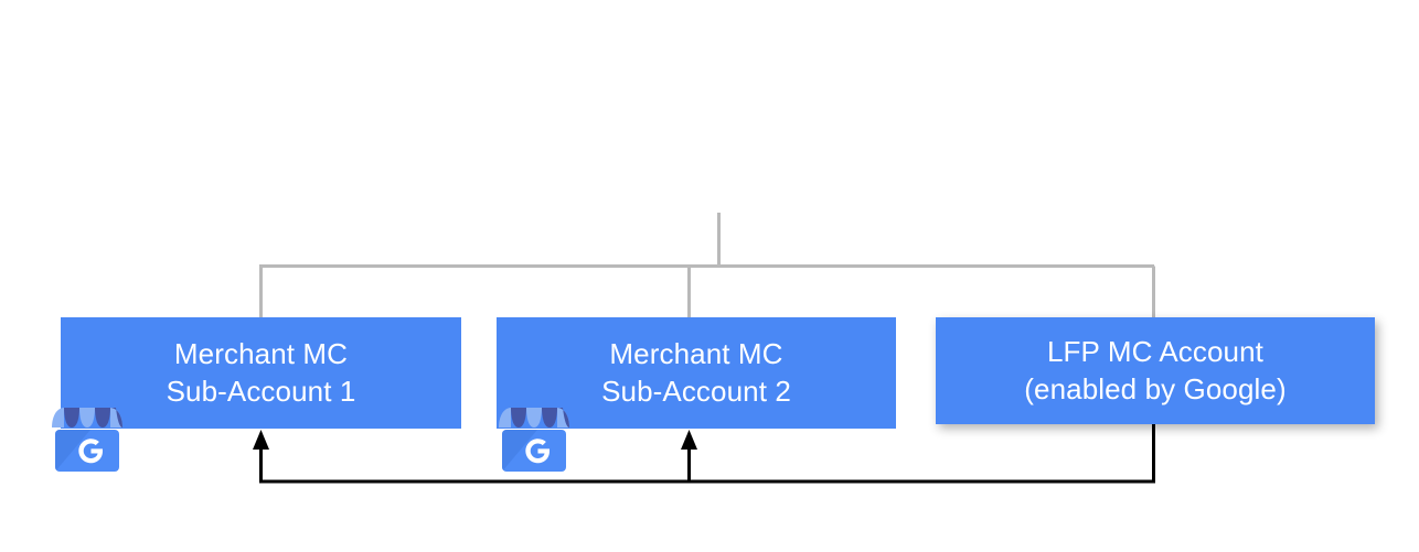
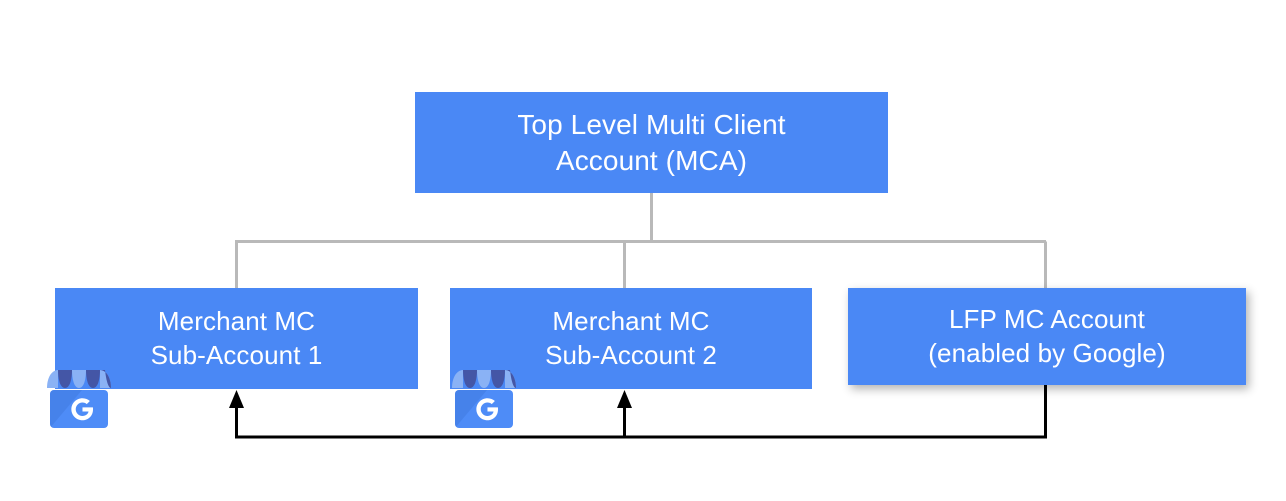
+ Top Level Multi Client
+ Account (MCA)
  Merchant MC
  Sub-Account 1
  Merchant MC
  Sub-Account 2
  LFP MC Account
  (enabled by Google)
